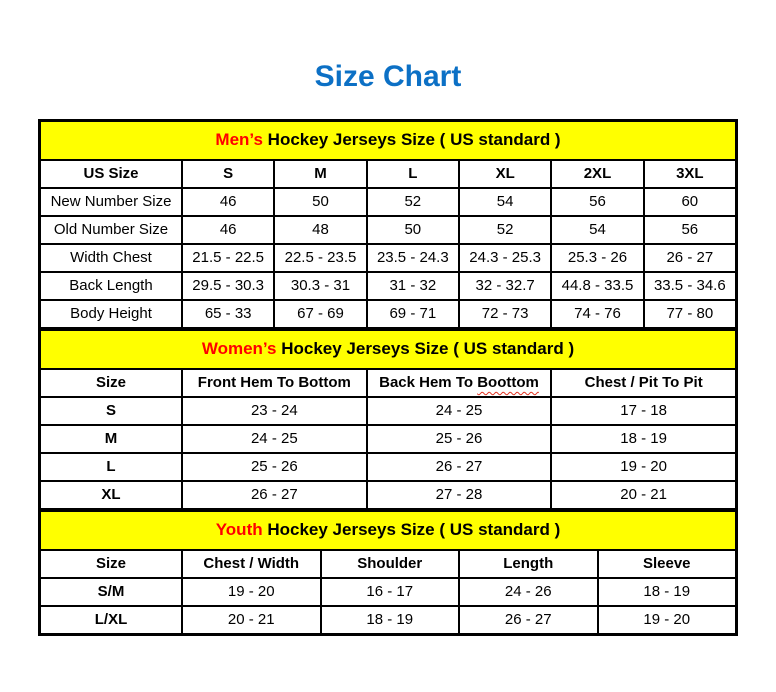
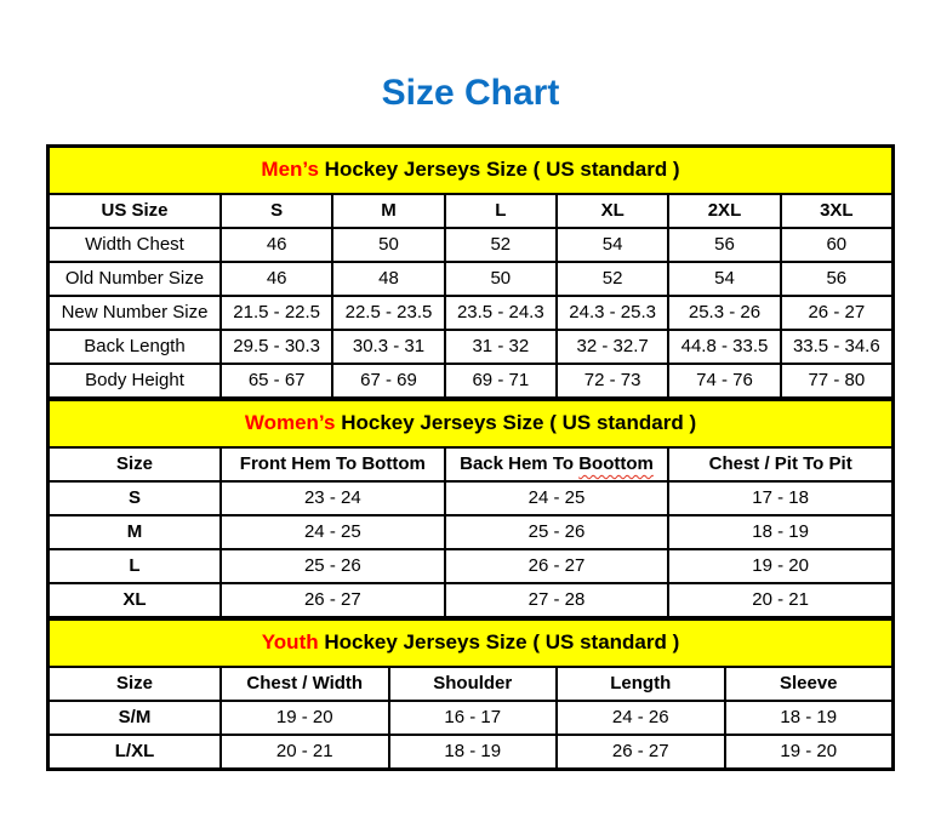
  Size Chart
  Men’s Hockey Jerseys Size ( US standard )
  US Size	S	M	L	XL	2XL	3XL
- New Number Size	46	50	52	54	56	60
+ Width Chest	46	50	52	54	56	60
  Old Number Size	46	48	50	52	54	56
- Width Chest	21.5 - 22.5	22.5 - 23.5	23.5 - 24.3	24.3 - 25.3	25.3 - 26	26 - 27
+ New Number Size	21.5 - 22.5	22.5 - 23.5	23.5 - 24.3	24.3 - 25.3	25.3 - 26	26 - 27
  Back Length	29.5 - 30.3	30.3 - 31	31 - 32	32 - 32.7	44.8 - 33.5	33.5 - 34.6
- Body Height	65 - 33	67 - 69	69 - 71	72 - 73	74 - 76	77 - 80
+ Body Height	65 - 67	67 - 69	69 - 71	72 - 73	74 - 76	77 - 80
  Women’s Hockey Jerseys Size ( US standard )
  Size	Front Hem To Bottom	Back Hem To Boottom	Chest / Pit To Pit
  S	23 - 24	24 - 25	17 - 18
  M	24 - 25	25 - 26	18 - 19
  L	25 - 26	26 - 27	19 - 20
  XL	26 - 27	27 - 28	20 - 21
  Youth Hockey Jerseys Size ( US standard )
  Size	Chest / Width	Shoulder	Length	Sleeve
  S/M	19 - 20	16 - 17	24 - 26	18 - 19
  L/XL	20 - 21	18 - 19	26 - 27	19 - 20
